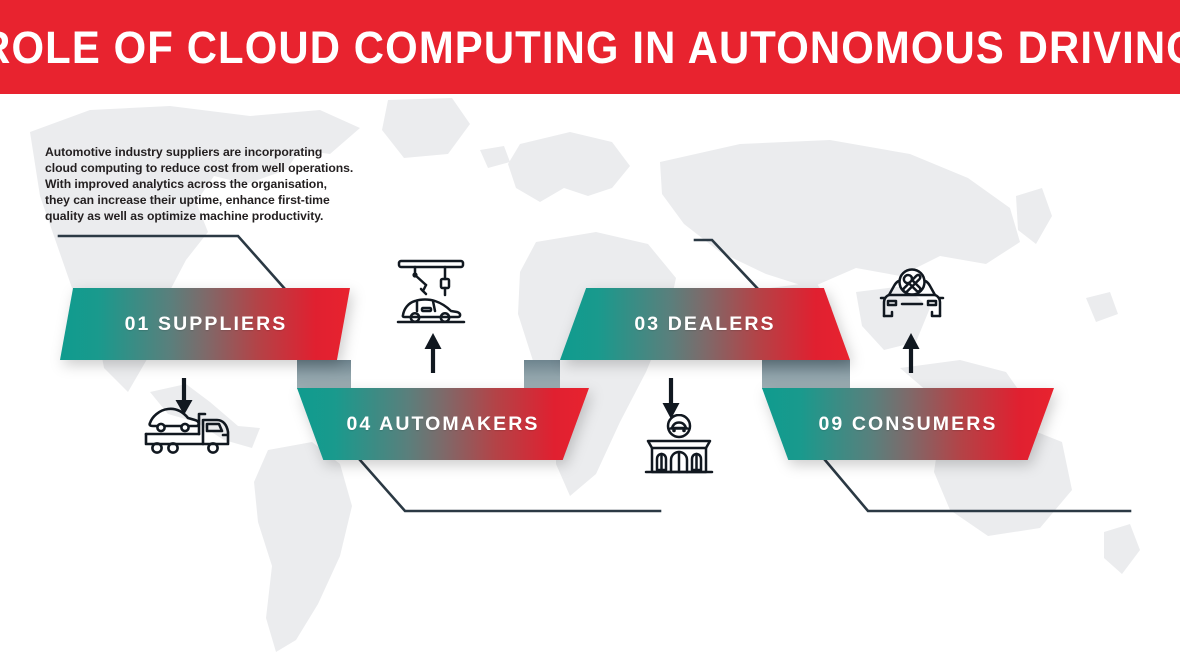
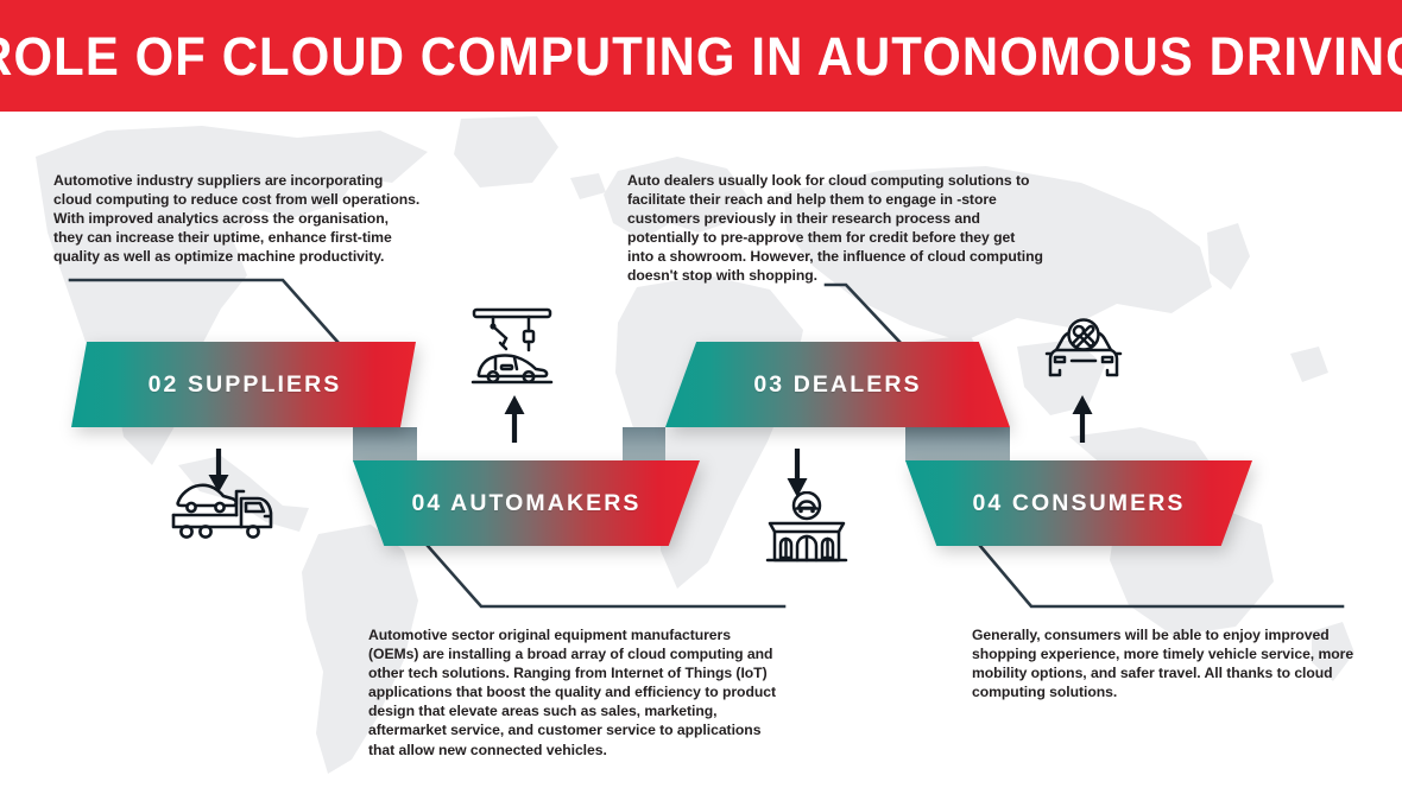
  LE OF CLOUD COMPUTING IN AUTONOMOUS DRIVI
- 01 SUPPLIERS
+ 02 SUPPLIERS
  04 AUTOMAKERS
  03 DEALERS
- 09 CONSUMERS
+ 04 CONSUMERS
  Automotive industry suppliers are incorporating cloud computing to reduce cost from well operations. With improved analytics across the organisation, they can increase their uptime, enhance first-time quality as well as optimize machine productivity.
+ Auto dealers usually look for cloud computing solutions to facilitate their reach and help them to engage in -store customers previously in their research process and potentially to pre-approve them for credit before they get into a showroom. However, the influence of cloud computing doesn't stop with shopping.
+ Automotive sector original equipment manufacturers (OEMs) are installing a broad array of cloud computing and other tech solutions. Ranging from Internet of Things (IoT) applications that boost the quality and efficiency to product design that elevate areas such as sales, marketing, aftermarket service, and customer service to applications that allow new connected vehicles.
+ Generally, consumers will be able to enjoy improved shopping experience, more timely vehicle service, more mobility options, and safer travel. All thanks to cloud computing solutions.
